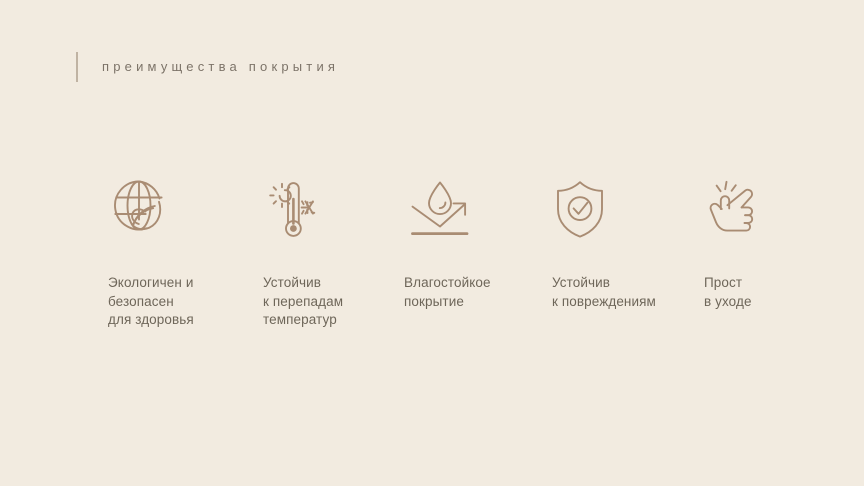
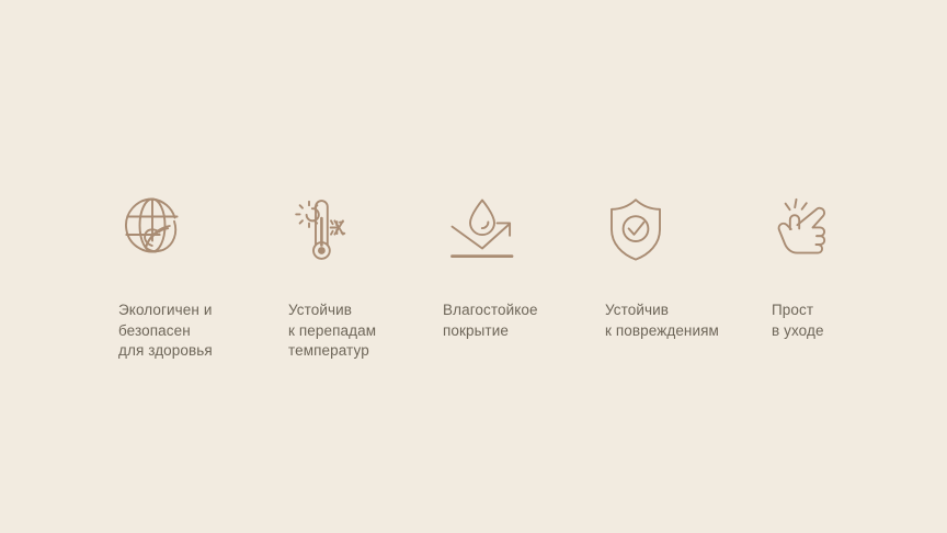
- преимущества покрытия
  Экологичен и
  безопасен
  для здоровья
  Устойчив
  к перепадам
  температур
  Влагостойкое
  покрытие
  Устойчив
  к повреждениям
  Прост
  в уходе
